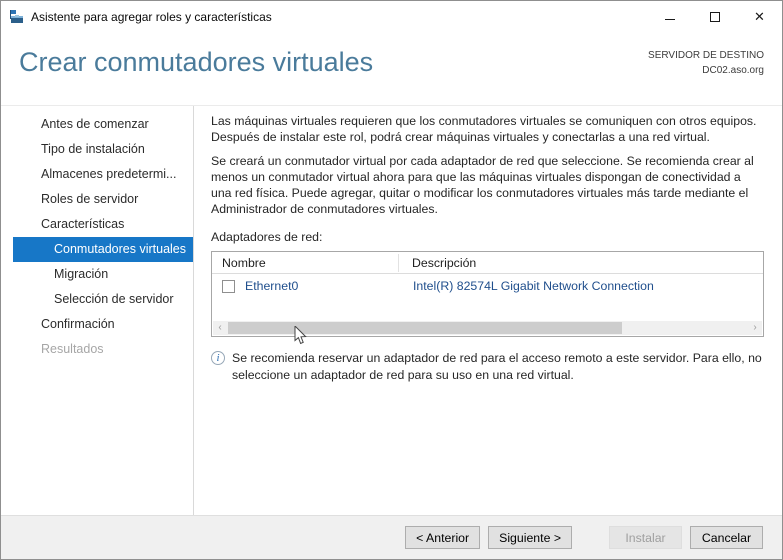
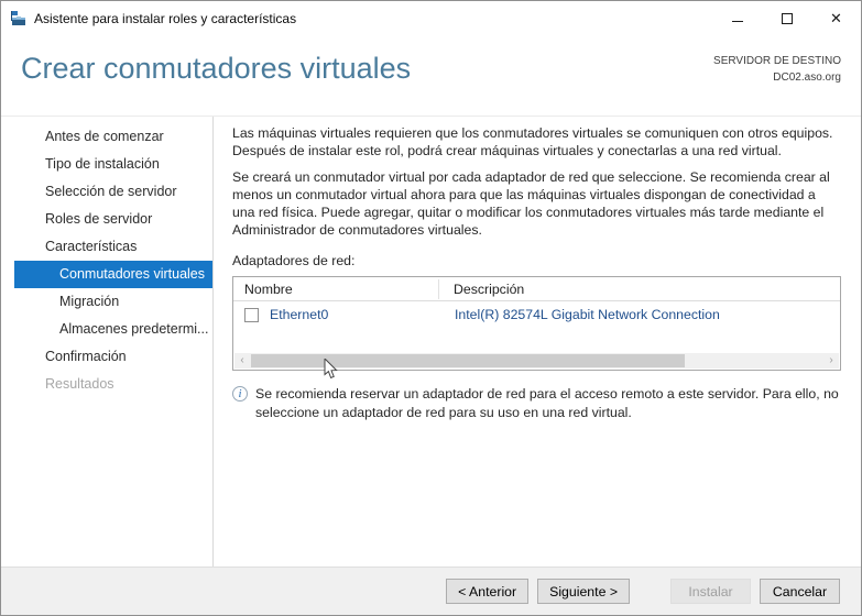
- Asistente para agregar roles y características
+ Asistente para instalar roles y características
  ✕
  Crear conmutadores virtuales
  SERVIDOR DE DESTINO
  DC02.aso.org
  Antes de comenzar
  Tipo de instalación
- Almacenes predetermi...
+ Selección de servidor
  Roles de servidor
  Características
  Conmutadores virtuales
  Migración
- Selección de servidor
+ Almacenes predetermi...
  Confirmación
  Resultados
  Las máquinas virtuales requieren que los conmutadores virtuales se comuniquen con otros equipos. Después de instalar este rol, podrá crear máquinas virtuales y conectarlas a una red virtual.
  Se creará un conmutador virtual por cada adaptador de red que seleccione. Se recomienda crear al menos un conmutador virtual ahora para que las máquinas virtuales dispongan de conectividad a una red física. Puede agregar, quitar o modificar los conmutadores virtuales más tarde mediante el Administrador de conmutadores virtuales.
  Adaptadores de red:
  Nombre
  Descripción
  Ethernet0
  Intel(R) 82574L Gigabit Network Connection
  ‹
  ›
  i
  Se recomienda reservar un adaptador de red para el acceso remoto a este servidor. Para ello, no seleccione un adaptador de red para su uso en una red virtual.
  < Anterior
  Siguiente >
  Instalar
  Cancelar
